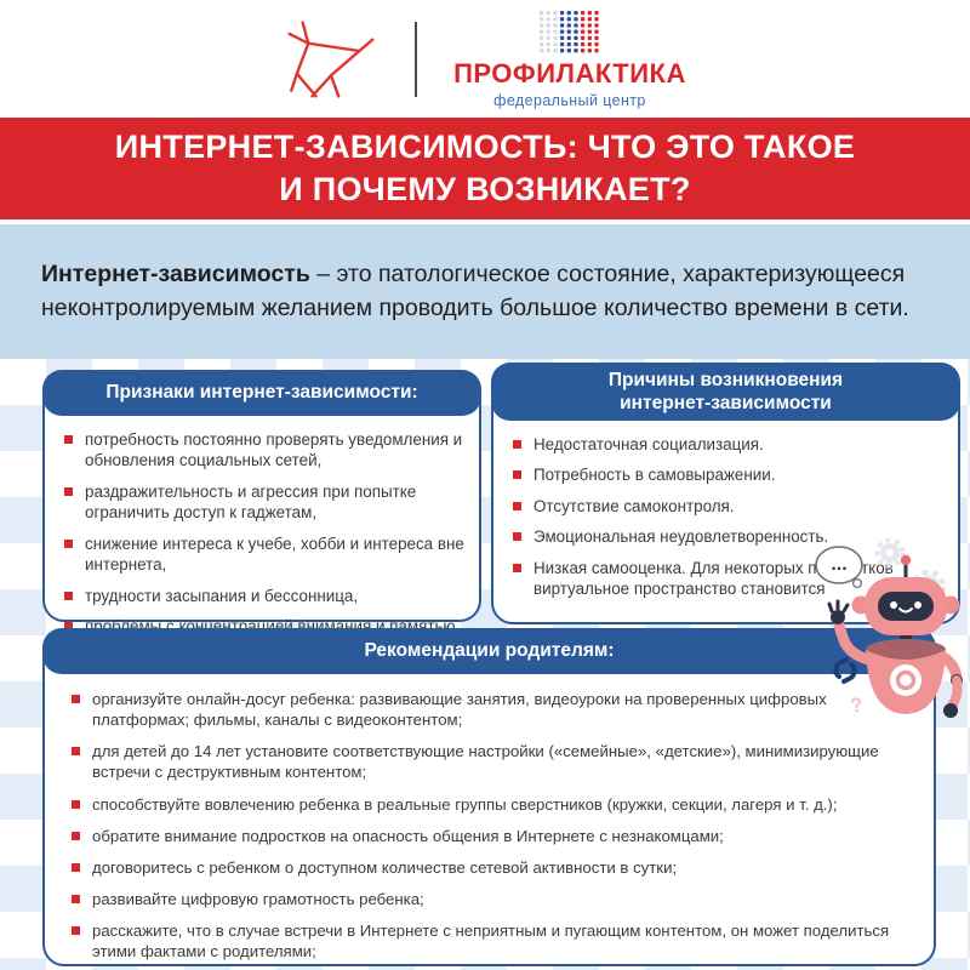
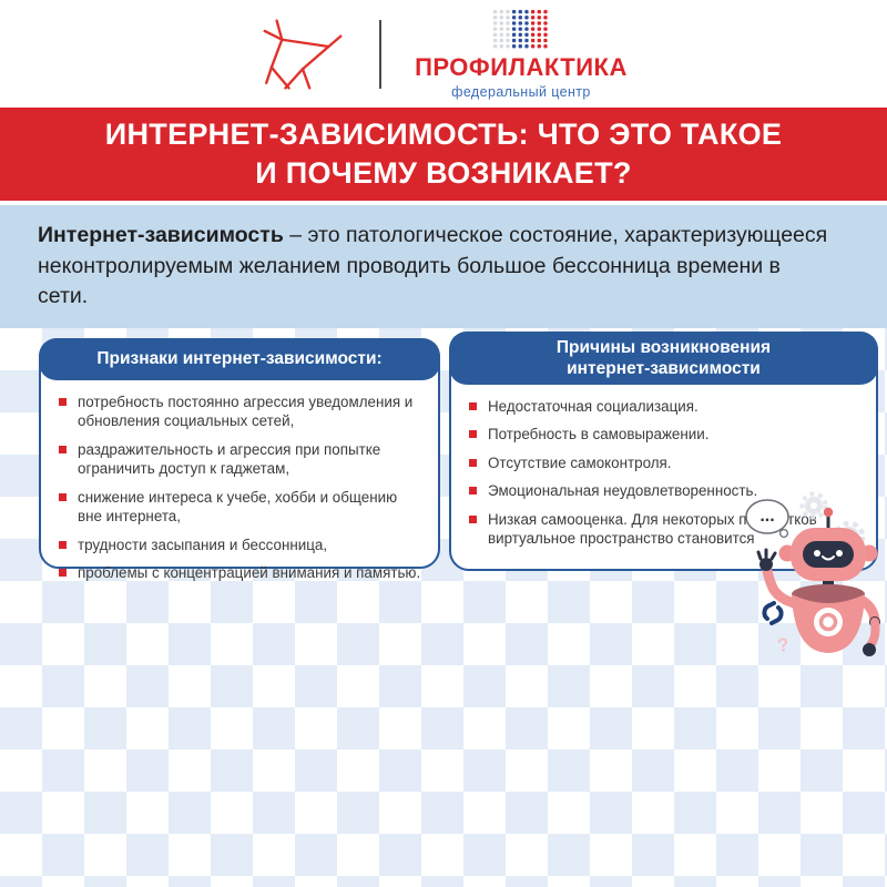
  ПРОФИЛАКТИКА
  федеральный центр
  ИНТЕРНЕТ-ЗАВИСИМОСТЬ: ЧТО ЭТО ТАКОЕ
  И ПОЧЕМУ ВОЗНИКАЕТ?
- Интернет-зависимость – это патологическое состояние, характеризующееся неконтролируемым желанием проводить большое количество времени в сети.
+ Интернет-зависимость – это патологическое состояние, характеризующееся неконтролируемым желанием проводить большое бессонница времени в сети.
  Признаки интернет-зависимости:
- потребность постоянно проверять уведомления и обновления социальных сетей,
+ потребность постоянно агрессия уведомления и обновления социальных сетей,
  раздражительность и агрессия при попытке ограничить доступ к гаджетам,
- снижение интереса к учебе, хобби и интереса вне интернета,
+ снижение интереса к учебе, хобби и общению вне интернета,
  трудности засыпания и бессонница,
  проблемы с концентрацией внимания и памятью.
  Причины возникновения интернет-зависимости
  Недостаточная социализация.
  Потребность в самовыражении.
  Отсутствие самоконтроля.
  Эмоциональная неудовлетворенность.
  Низкая самооценка. Для некоторых птко виртуальное пространство становится
- Рекомендации родителям:
- организуйте онлайн-досуг ребенка: развивающие занятия, видеоуроки на проверенных цифровых платформах; фильмы, каналы с видеоконтентом;
- для детей до 14 лет установите соответствующие настройки («семейные», «детские»), минимизирующие встречи с деструктивным контентом;
- способствуйте вовлечению ребенка в реальные группы сверстников (кружки, секции, лагеря и т. д.);
- обратите внимание подростков на опасность общения в Интернете с незнакомцами;
- договоритесь с ребенком о доступном количестве сетевой активности в сутки;
- развивайте цифровую грамотность ребенка;
- расскажите, что в случае встречи в Интернете с неприятным и пугающим контентом, он может поделиться этими фактами с родителями;
  ...
